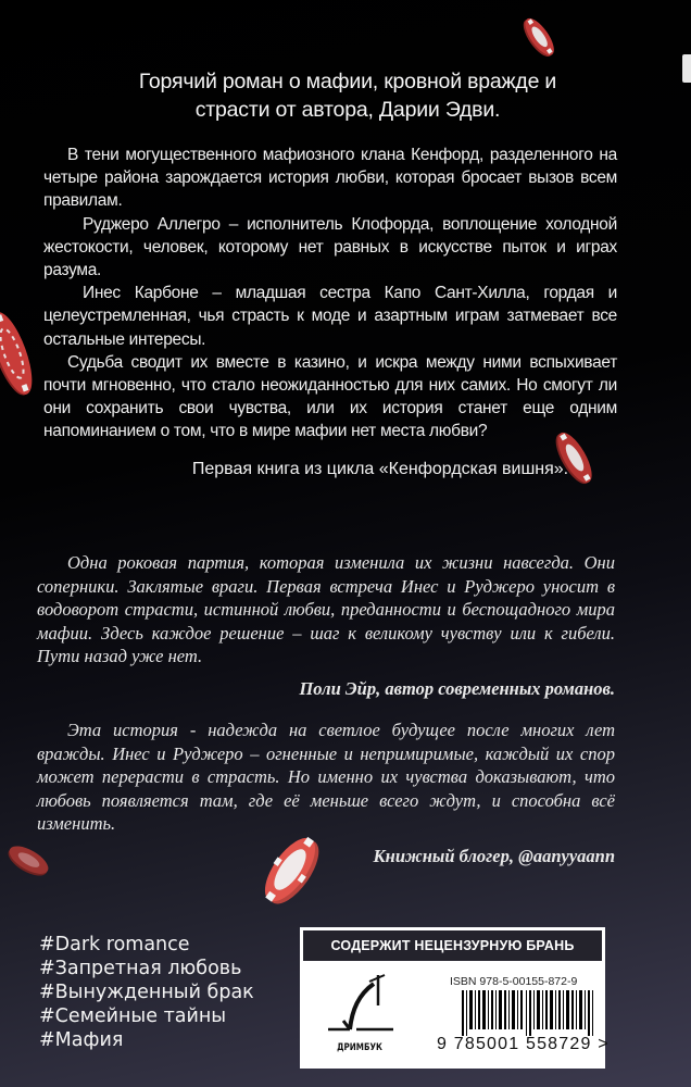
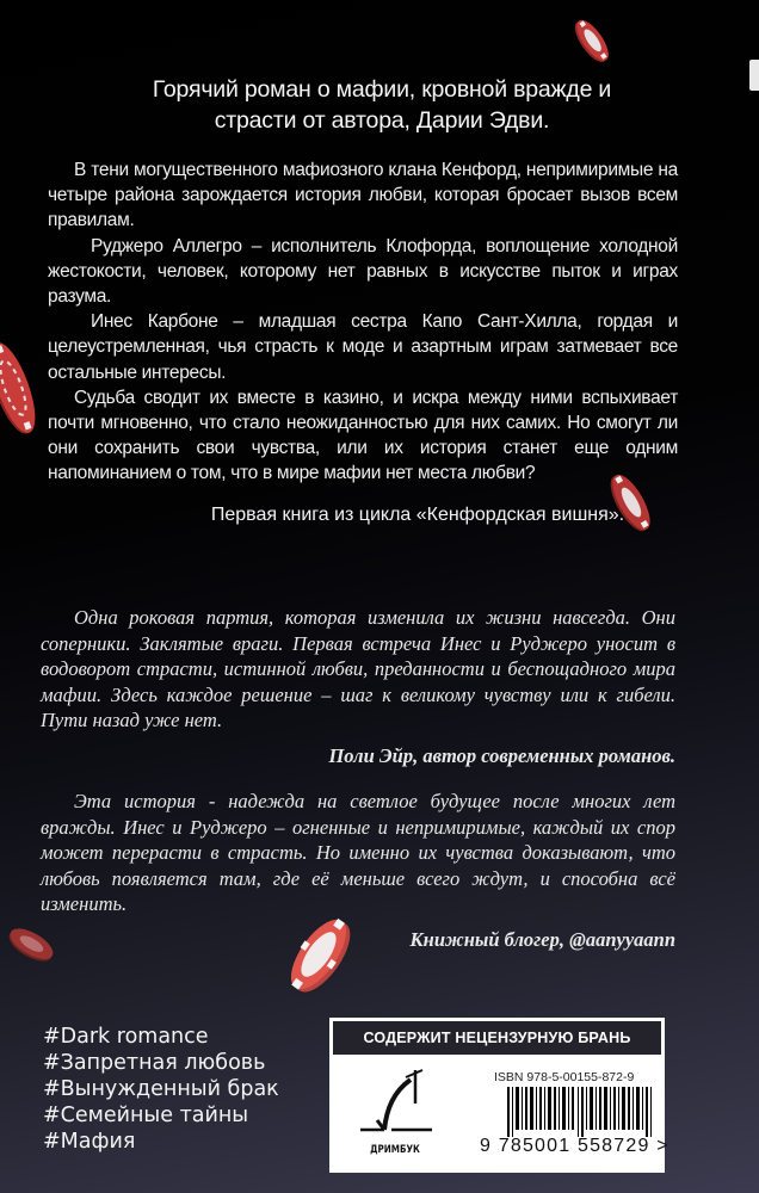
  Горячий роман о мафии, кровной вражде и
  страсти от автора, Дарии Эдви.
- В тени могущественного мафиозного клана Кенфорд, разделенного на четыре района зарождается история любви, которая бросает вызов всем правилам.
+ В тени могущественного мафиозного клана Кенфорд, непримиримые на четыре района зарождается история любви, которая бросает вызов всем правилам.
  Руджеро Аллегро – исполнитель Клофорда, воплощение холодной жестокости, человек, которому нет равных в искусстве пыток и играх разума.
  Инес Карбоне – младшая сестра Капо Сант-Хилла, гордая и целеустремленная, чья страсть к моде и азартным играм затмевает все остальные интересы.
  Судьба сводит их вместе в казино, и искра между ними вспыхивает почти мгновенно, что стало неожиданностью для них самих. Но смогут ли они сохранить свои чувства, или их история станет еще одним напоминанием о том, что в мире мафии нет места любви?
  Первая книга из цикла «Кенфордская вишня».
  Одна роковая партия, которая изменила их жизни навсегда. Они соперники. Заклятые враги. Первая встреча Инес и Руджеро уносит в водоворот страсти, истинной любви, преданности и беспощадного мира мафии. Здесь каждое решение – шаг к великому чувству или к гибели. Пути назад уже нет.
  Поли Эйр, автор современных романов.
  Эта история - надежда на светлое будущее после многих лет вражды. Инес и Руджеро – огненные и непримиримые, каждый их спор может перерасти в страсть. Но именно их чувства доказывают, что любовь появляется там, где её меньше всего ждут, и способна всё изменить.
  Книжный блогер, @aanyyaann
  #Dark romance
  #Запретная любовь
  #Вынужденный брак
  #Семейные тайны
  #Мафия
  СОДЕРЖИТ НЕЦЕНЗУРНУЮ БРАНЬ
  ДРИМБУК
  ISBN 978-5-00155-872-9
  9 785001 558729 >
